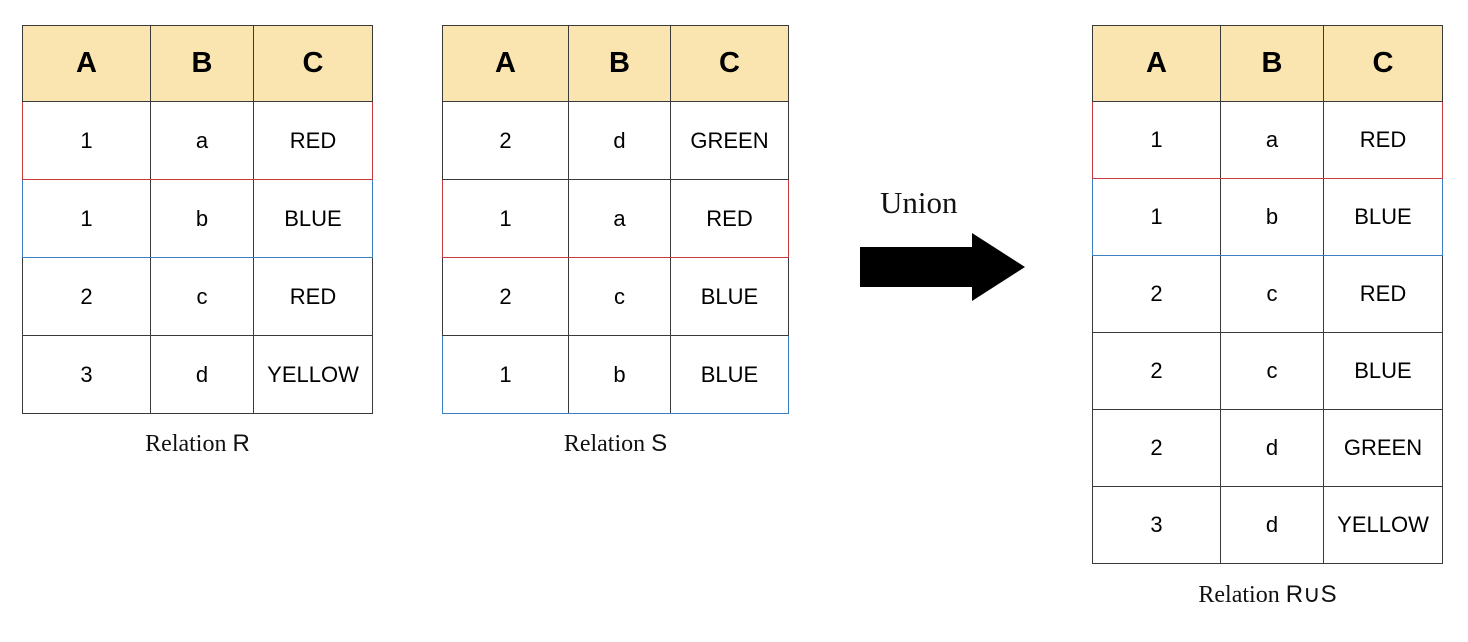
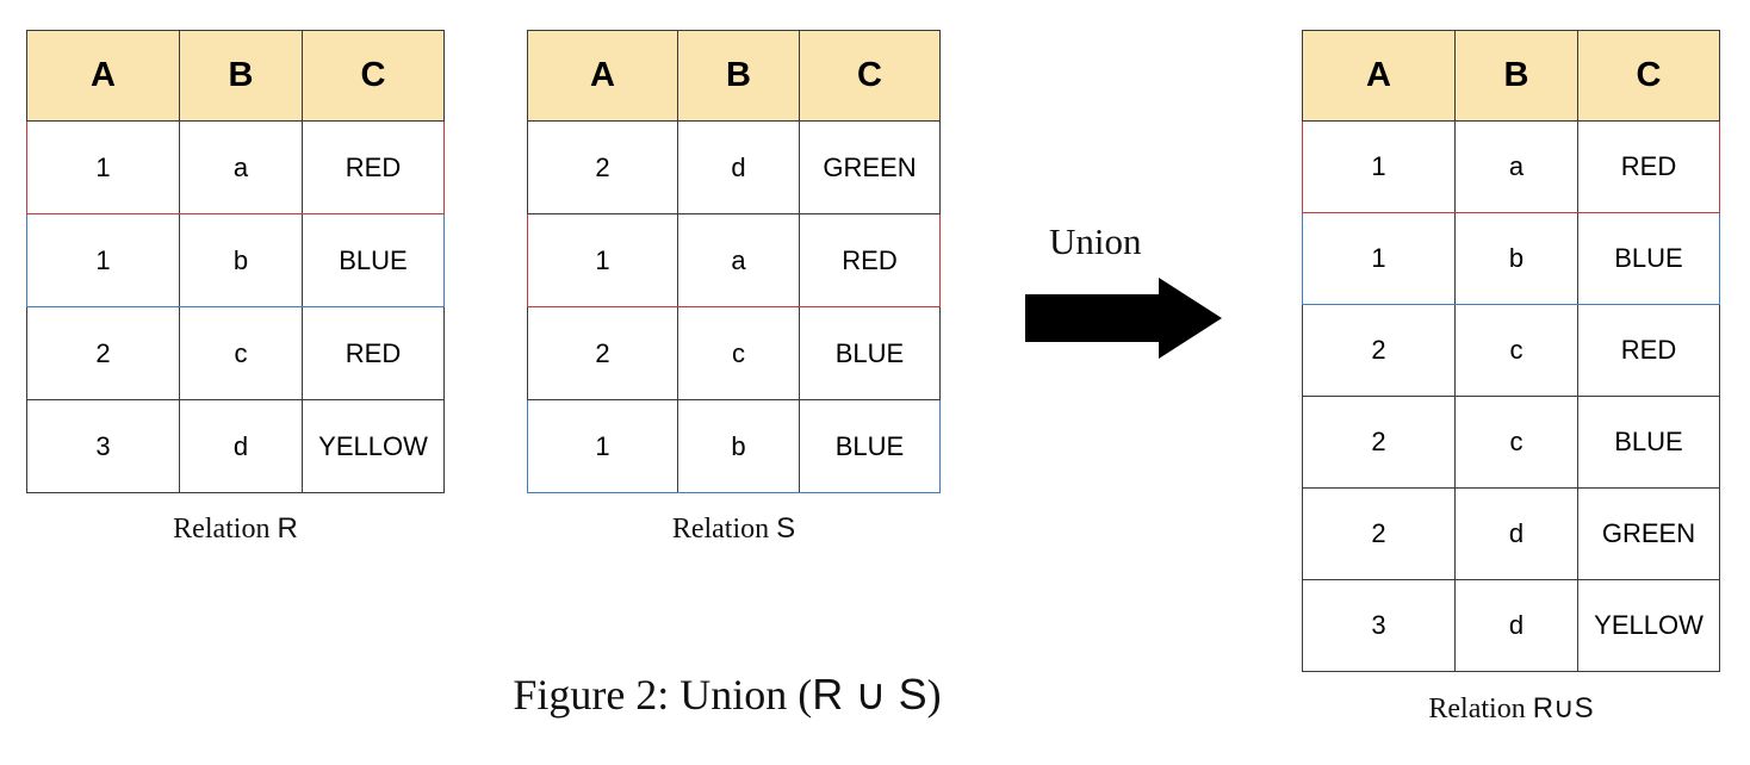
  A	B	C
  1	a	RED
  1	b	BLUE
  2	c	RED
  3	d	YELLOW
  Relation R
  A	B	C
  2	d	GREEN
  1	a	RED
  2	c	BLUE
  1	b	BLUE
  Relation S
  Union
  A	B	C
  1	a	RED
  1	b	BLUE
  2	c	RED
  2	c	BLUE
  2	d	GREEN
  3	d	YELLOW
  Relation R∪S
+ Figure 2: Union (R ∪ S)
